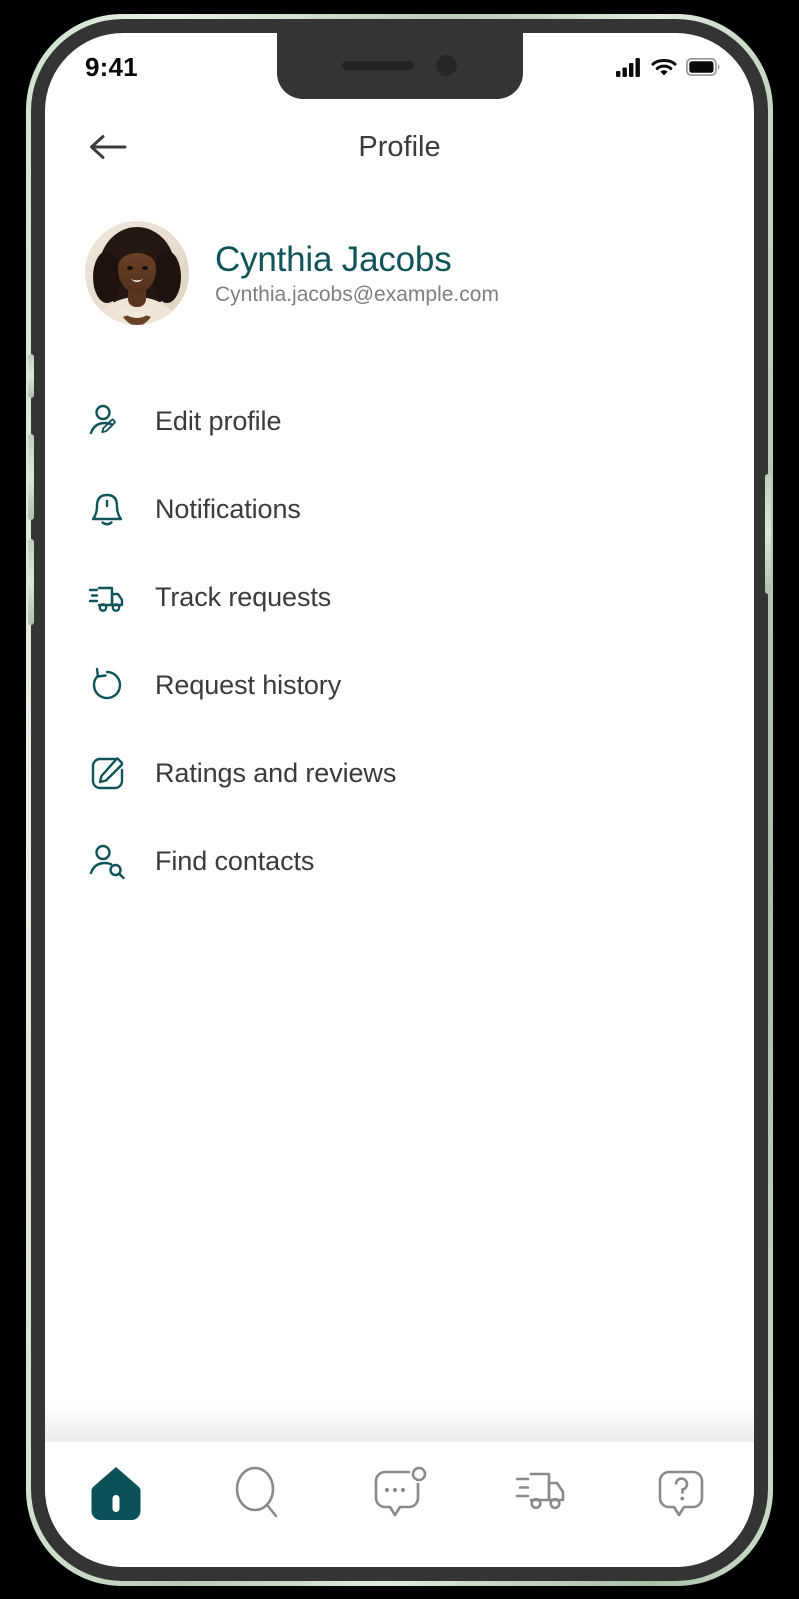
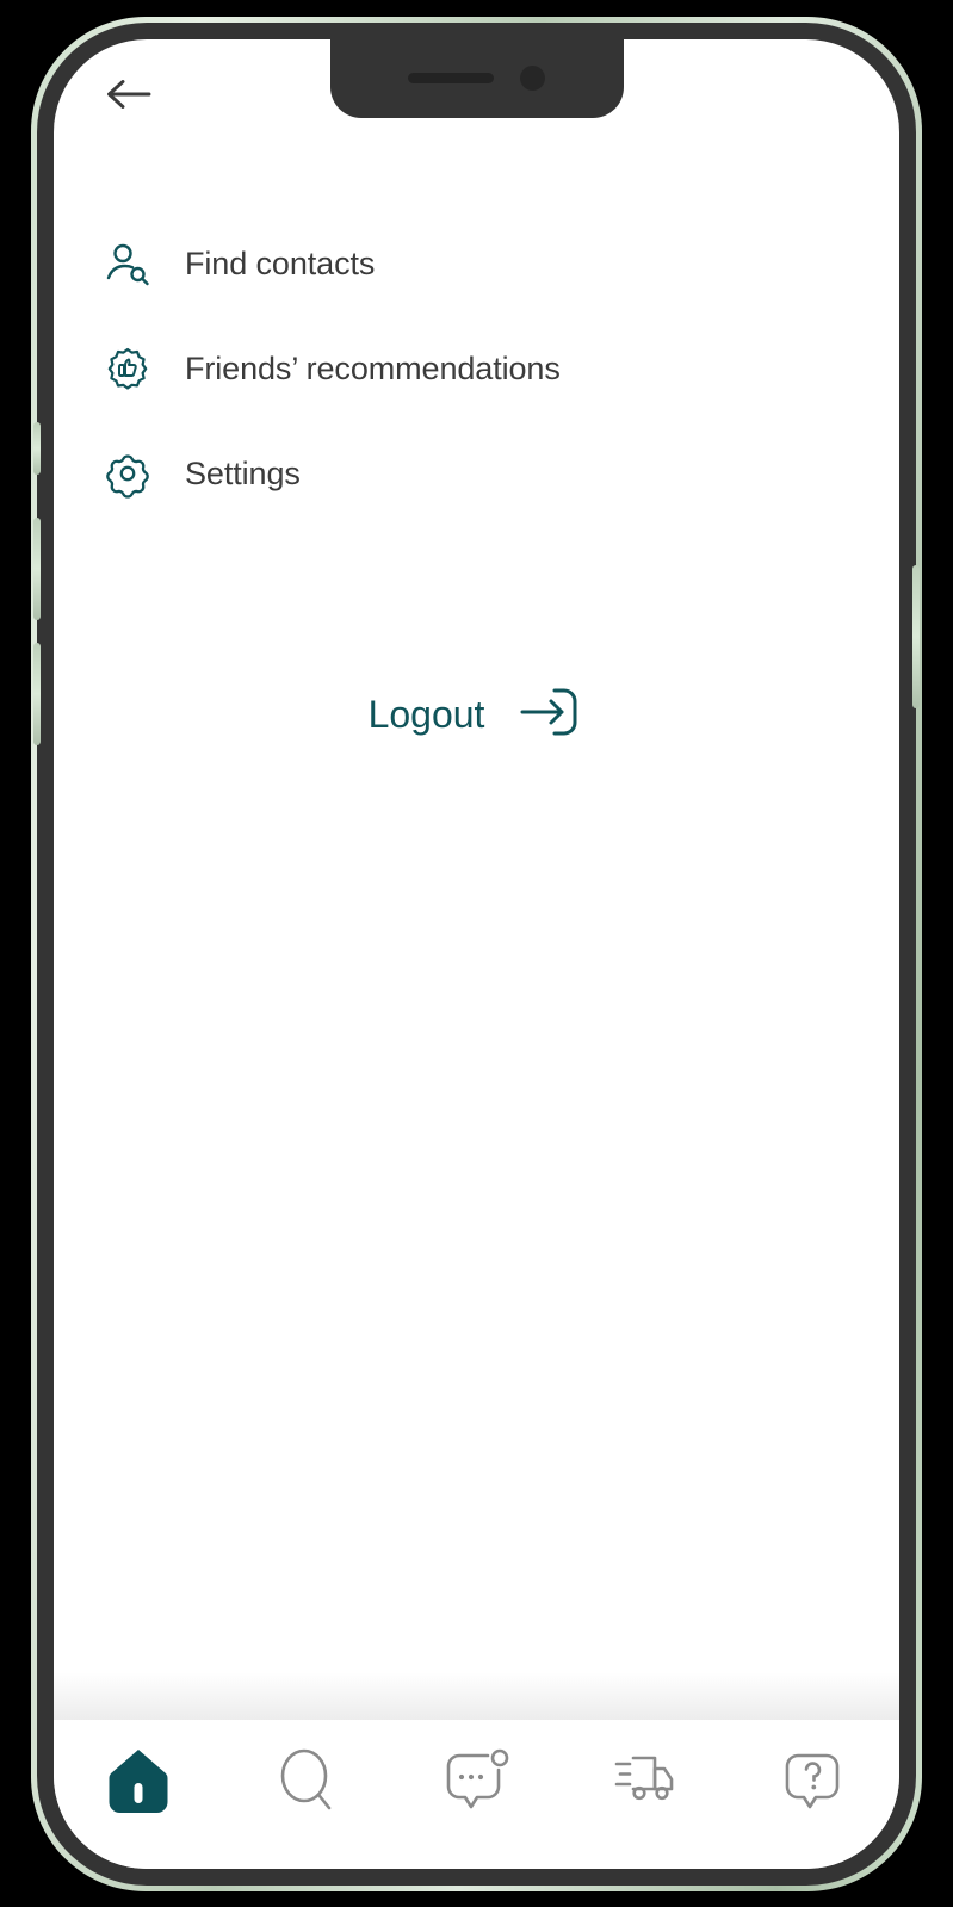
- 9:41
- Profile
- Cynthia Jacobs
- Cynthia.jacobs@example.com
- Edit profile
- Notifications
- Track requests
- Request history
- Ratings and reviews
  Find contacts
+ Friends’ recommendations
+ Settings
+ Logout
